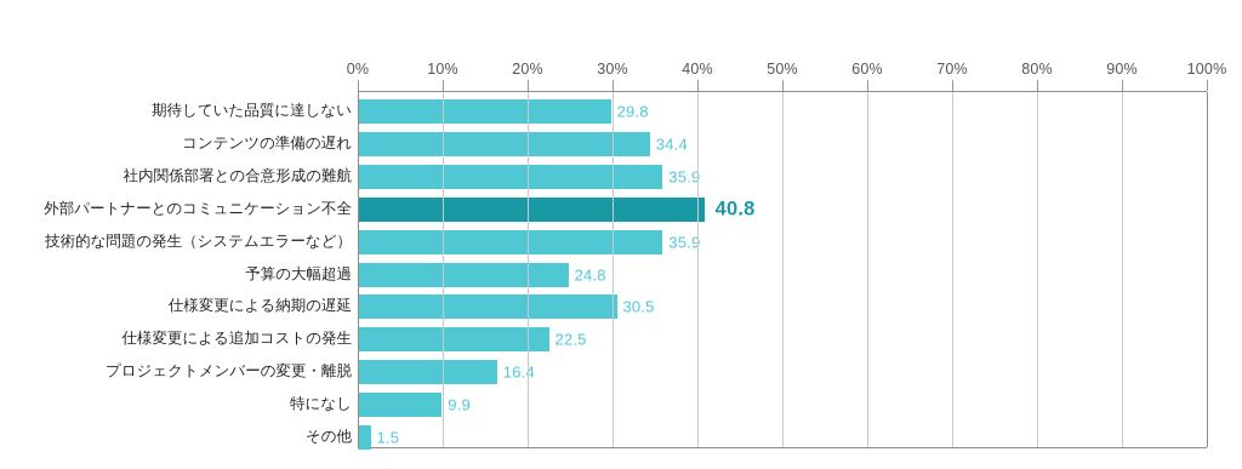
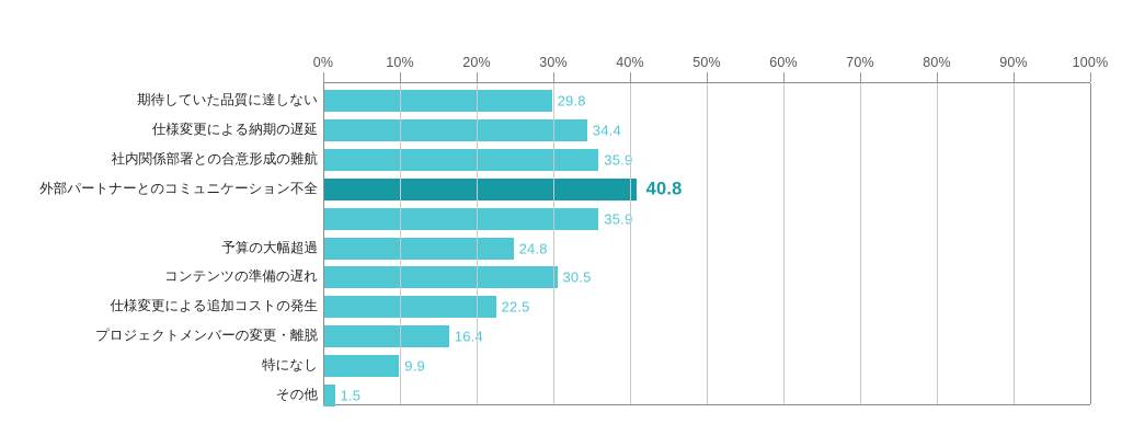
  0%
  10%
  20%
  30%
  40%
  50%
  60%
  70%
  80%
  90%
  100%
  期待していた品質に達しない
- コンテンツの準備の遅れ
+ 仕様変更による納期の遅延
  社内関係部署との合意形成の難航
  外部パートナーとのコミュニケーション不全
- 技術的な問題の発生（システムエラーなど）
  予算の大幅超過
- 仕様変更による納期の遅延
+ コンテンツの準備の遅れ
  仕様変更による追加コストの発生
  プロジェクトメンバーの変更・離脱
  特になし
  その他
  29.8
  34.4
  35.9
  40.8
  35.9
  24.8
  30.5
  22.5
  16.4
  9.9
  1.5
